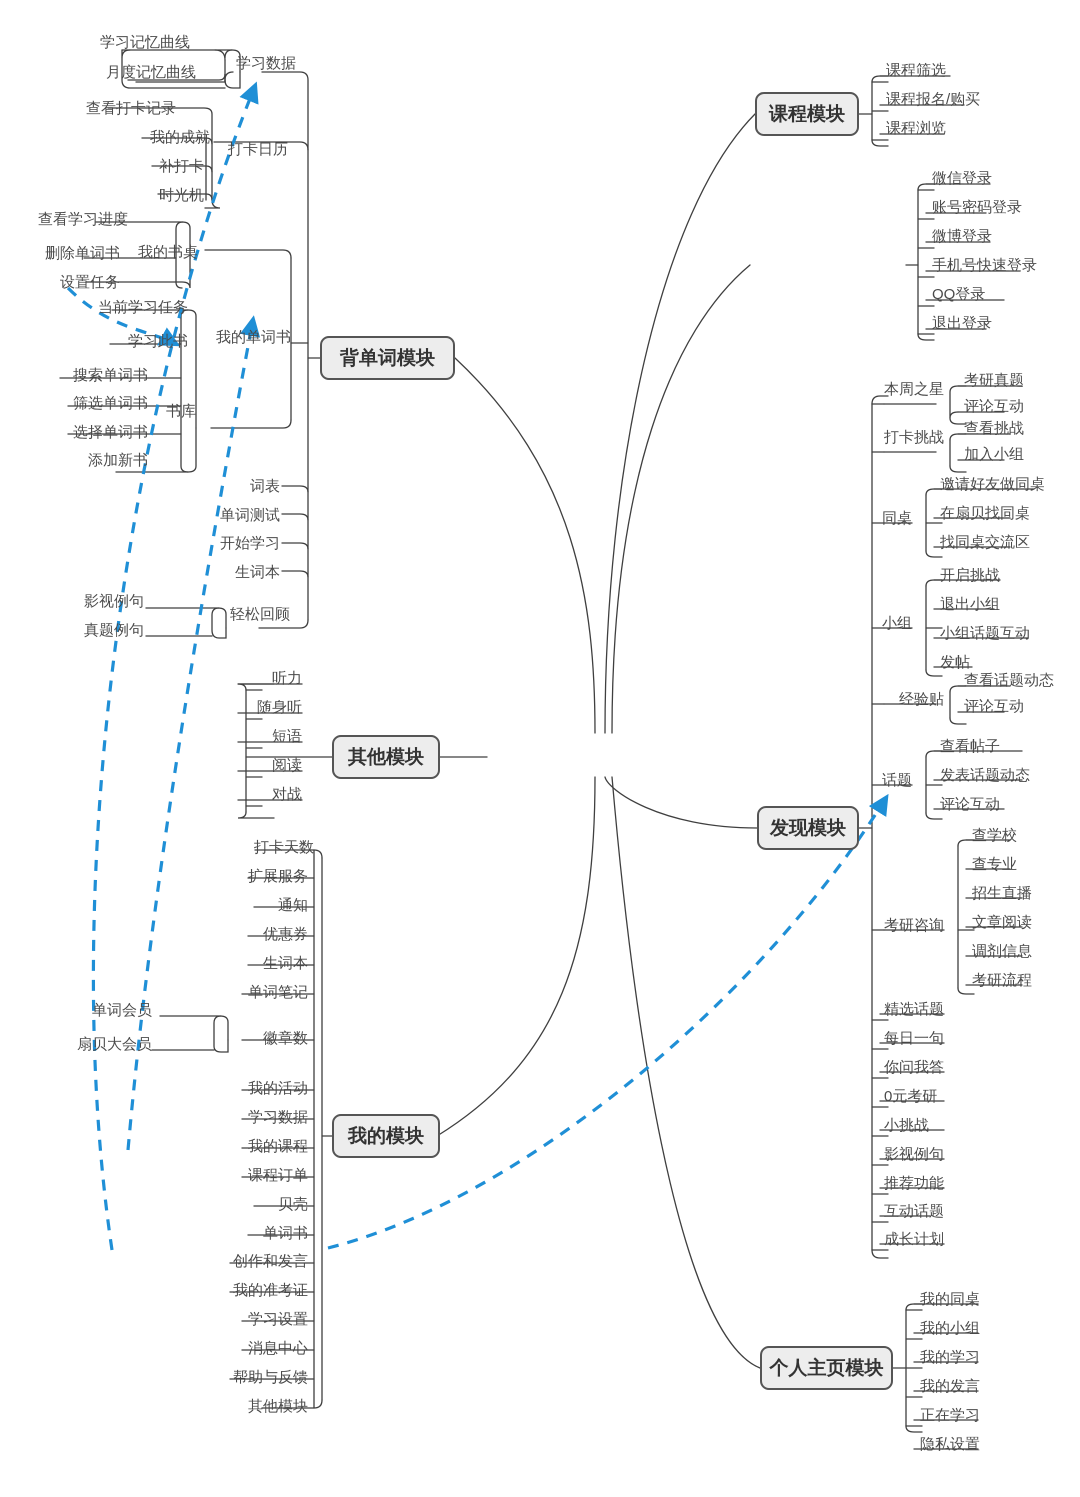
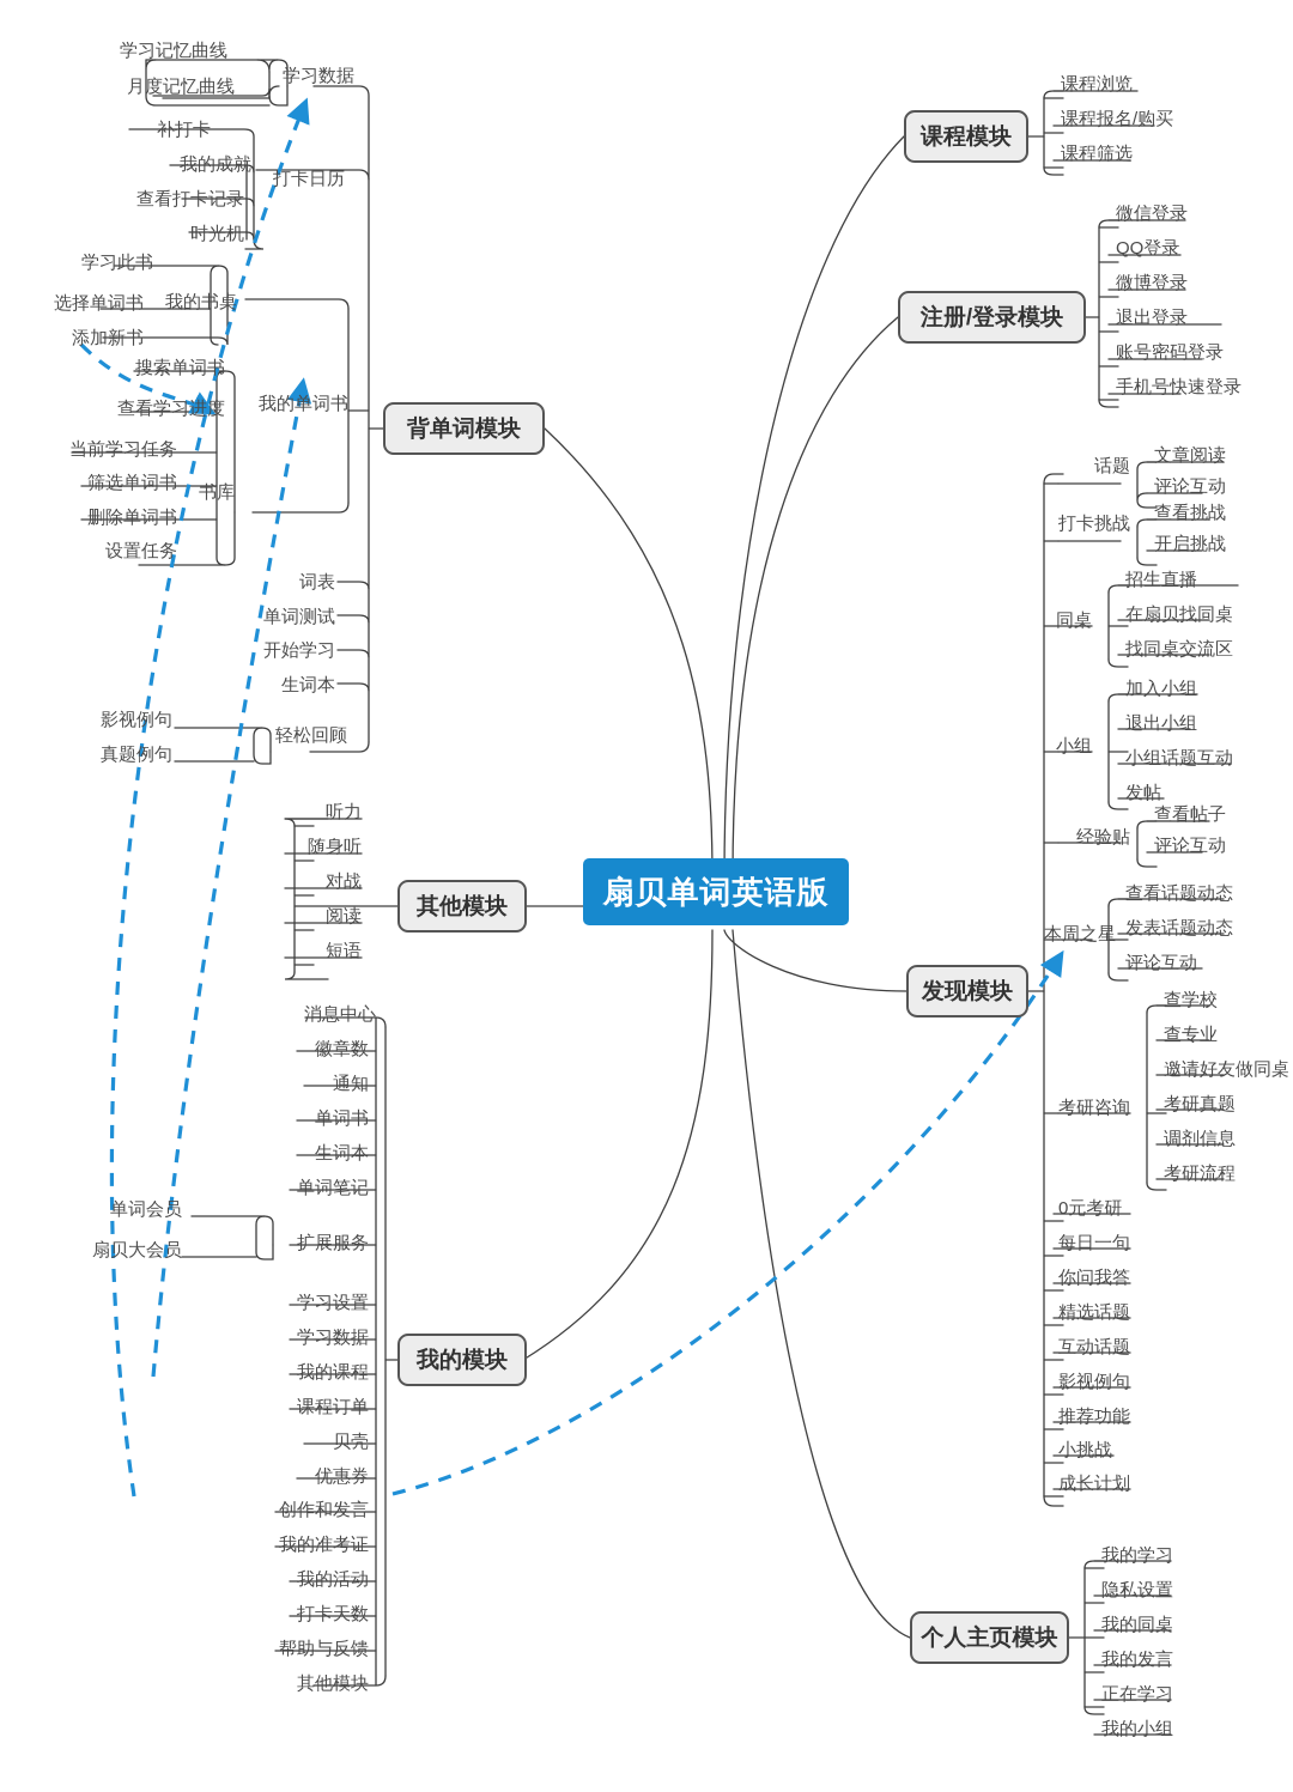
+ 扇贝单词英语版
  背单词模块
  其他模块
  我的模块
  课程模块
+ 注册/登录模块
  发现模块
  个人主页模块
  学习数据
  学习记忆曲线
  月度记忆曲线
  打卡日历
- 查看打卡记录
+ 补打卡
  我的成就
- 补打卡
+ 查看打卡记录
  时光机
  我的单词书
  我的书桌
- 查看学习进度
+ 学习此书
- 删除单词书
+ 选择单词书
- 设置任务
+ 添加新书
  书库
- 当前学习任务
+ 搜索单词书
- 学习此书
+ 查看学习进度
- 搜索单词书
+ 当前学习任务
  筛选单词书
- 选择单词书
+ 删除单词书
- 添加新书
+ 设置任务
  词表
  单词测试
  开始学习
  生词本
  轻松回顾
  影视例句
  真题例句
  听力
  随身听
- 短语
+ 对战
  阅读
- 对战
+ 短语
- 打卡天数
+ 消息中心
- 扩展服务
+ 徽章数
  通知
- 优惠券
+ 单词书
  生词本
  单词笔记
- 徽章数
+ 扩展服务
- 我的活动
+ 学习设置
  学习数据
  我的课程
  课程订单
  贝壳
- 单词书
+ 优惠券
  创作和发言
  我的准考证
- 学习设置
+ 我的活动
- 消息中心
+ 打卡天数
  帮助与反馈
  其他模块
  单词会员
  扇贝大会员
- 课程筛选
+ 课程浏览
  课程报名/购买
- 课程浏览
+ 课程筛选
  微信登录
- 账号密码登录
+ QQ登录
  微博登录
- 手机号快速登录
+ 退出登录
- QQ登录
+ 账号密码登录
- 退出登录
+ 手机号快速登录
- 本周之星
+ 话题
- 考研真题
+ 文章阅读
  评论互动
  打卡挑战
  查看挑战
- 加入小组
+ 开启挑战
  同桌
- 邀请好友做同桌
+ 招生直播
  在扇贝找同桌
  找同桌交流区
  小组
- 开启挑战
+ 加入小组
  退出小组
  小组话题互动
  发帖
  经验贴
- 查看话题动态
+ 查看帖子
  评论互动
- 话题
+ 本周之星
- 查看帖子
+ 查看话题动态
  发表话题动态
  评论互动
  考研咨询
  查学校
  查专业
- 招生直播
+ 邀请好友做同桌
- 文章阅读
+ 考研真题
  调剂信息
  考研流程
- 精选话题
+ 0元考研
  每日一句
  你问我答
- 0元考研
+ 精选话题
- 小挑战
+ 互动话题
  影视例句
  推荐功能
- 互动话题
+ 小挑战
  成长计划
- 我的同桌
+ 我的学习
- 我的小组
+ 隐私设置
- 我的学习
+ 我的同桌
  我的发言
  正在学习
- 隐私设置
+ 我的小组
